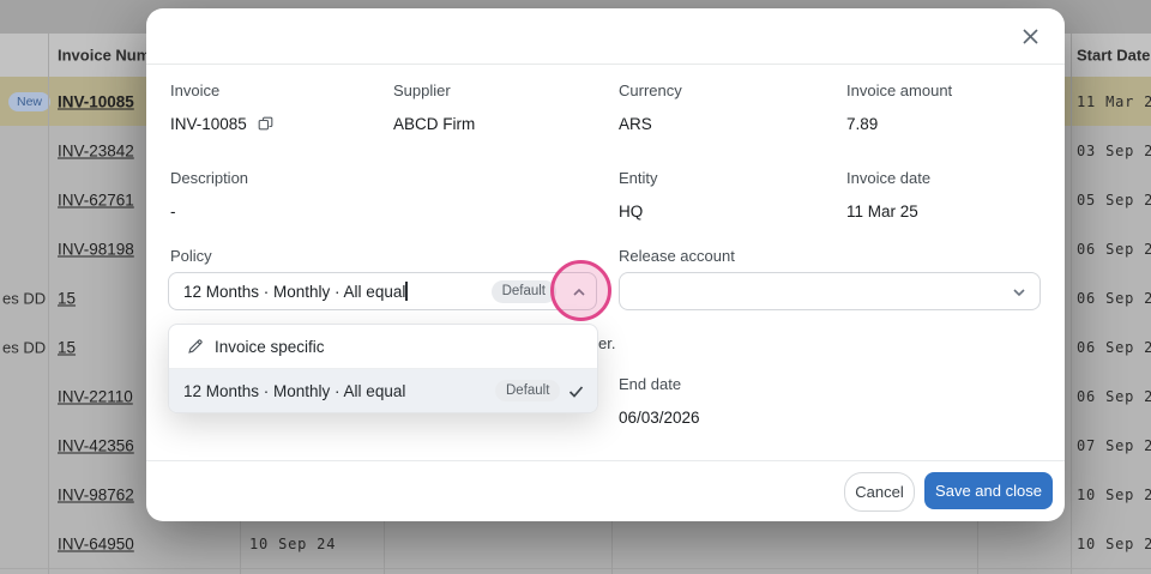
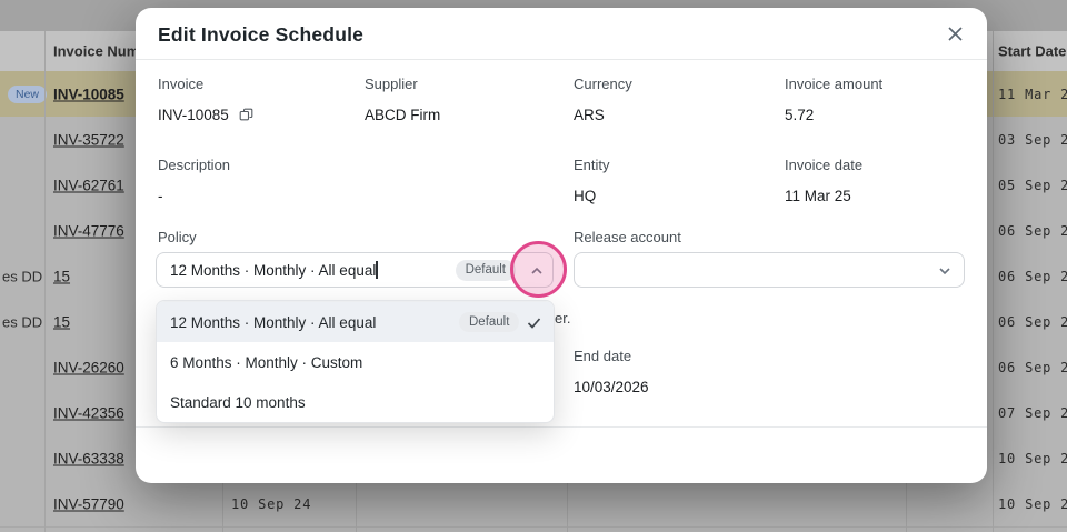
  Invoice Num
  Start Date
  New
  INV-10085
  11 Mar 2
- INV-23842
+ INV-35722
  03 Sep 2
  INV-62761
  05 Sep 2
- INV-98198
+ INV-47776
  06 Sep 2
  es DD
  15
  06 Sep 2
  es DD
  15
  06 Sep 2
- INV-22110
+ INV-26260
  06 Sep 2
  INV-42356
  07 Sep 2
- INV-98762
+ INV-63338
  10 Sep 2
- INV-64950
+ INV-57790
  10 Sep 24
  10 Sep 2
+ Edit Invoice Schedule
  Invoice
  INV-10085
  Supplier
  ABCD Firm
  Currency
  ARS
  Invoice amount
- 7.89
+ 5.72
  Description
  -
  Entity
  HQ
  Invoice date
  11 Mar 25
  Policy
  Release account
  12 Months · Monthly · All equal
  Default
  er.
  End date
- 06/03/2026
+ 10/03/2026
- Cancel
- Save and close
- Invoice specific
  12 Months · Monthly · All equal
  Default
+ 6 Months · Monthly · Custom
+ Standard 10 months
